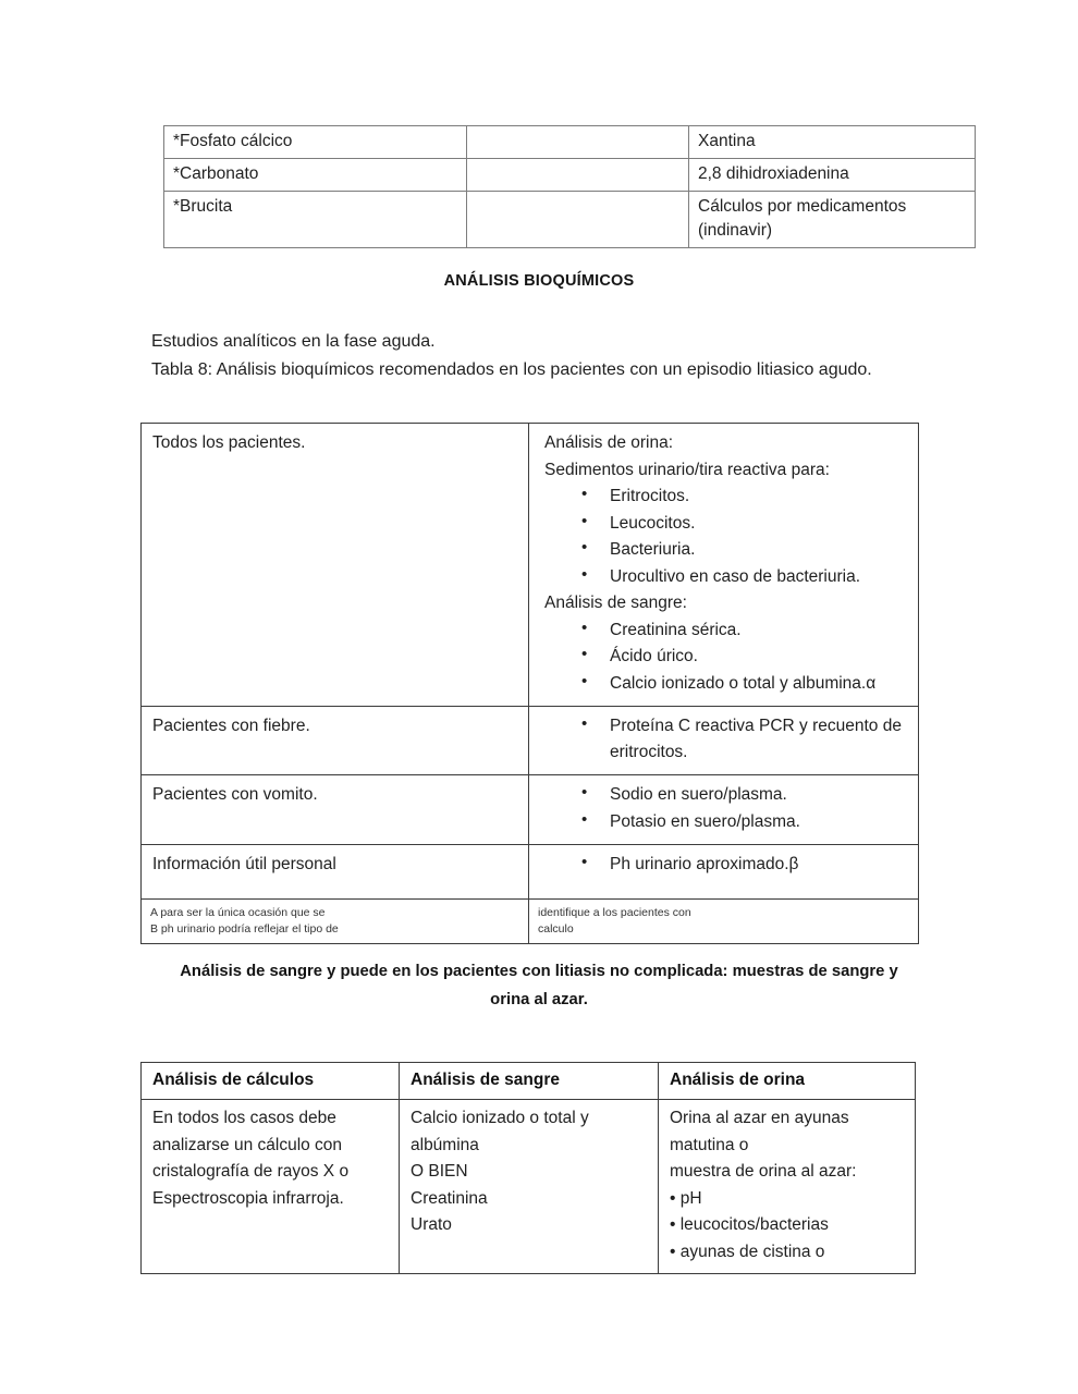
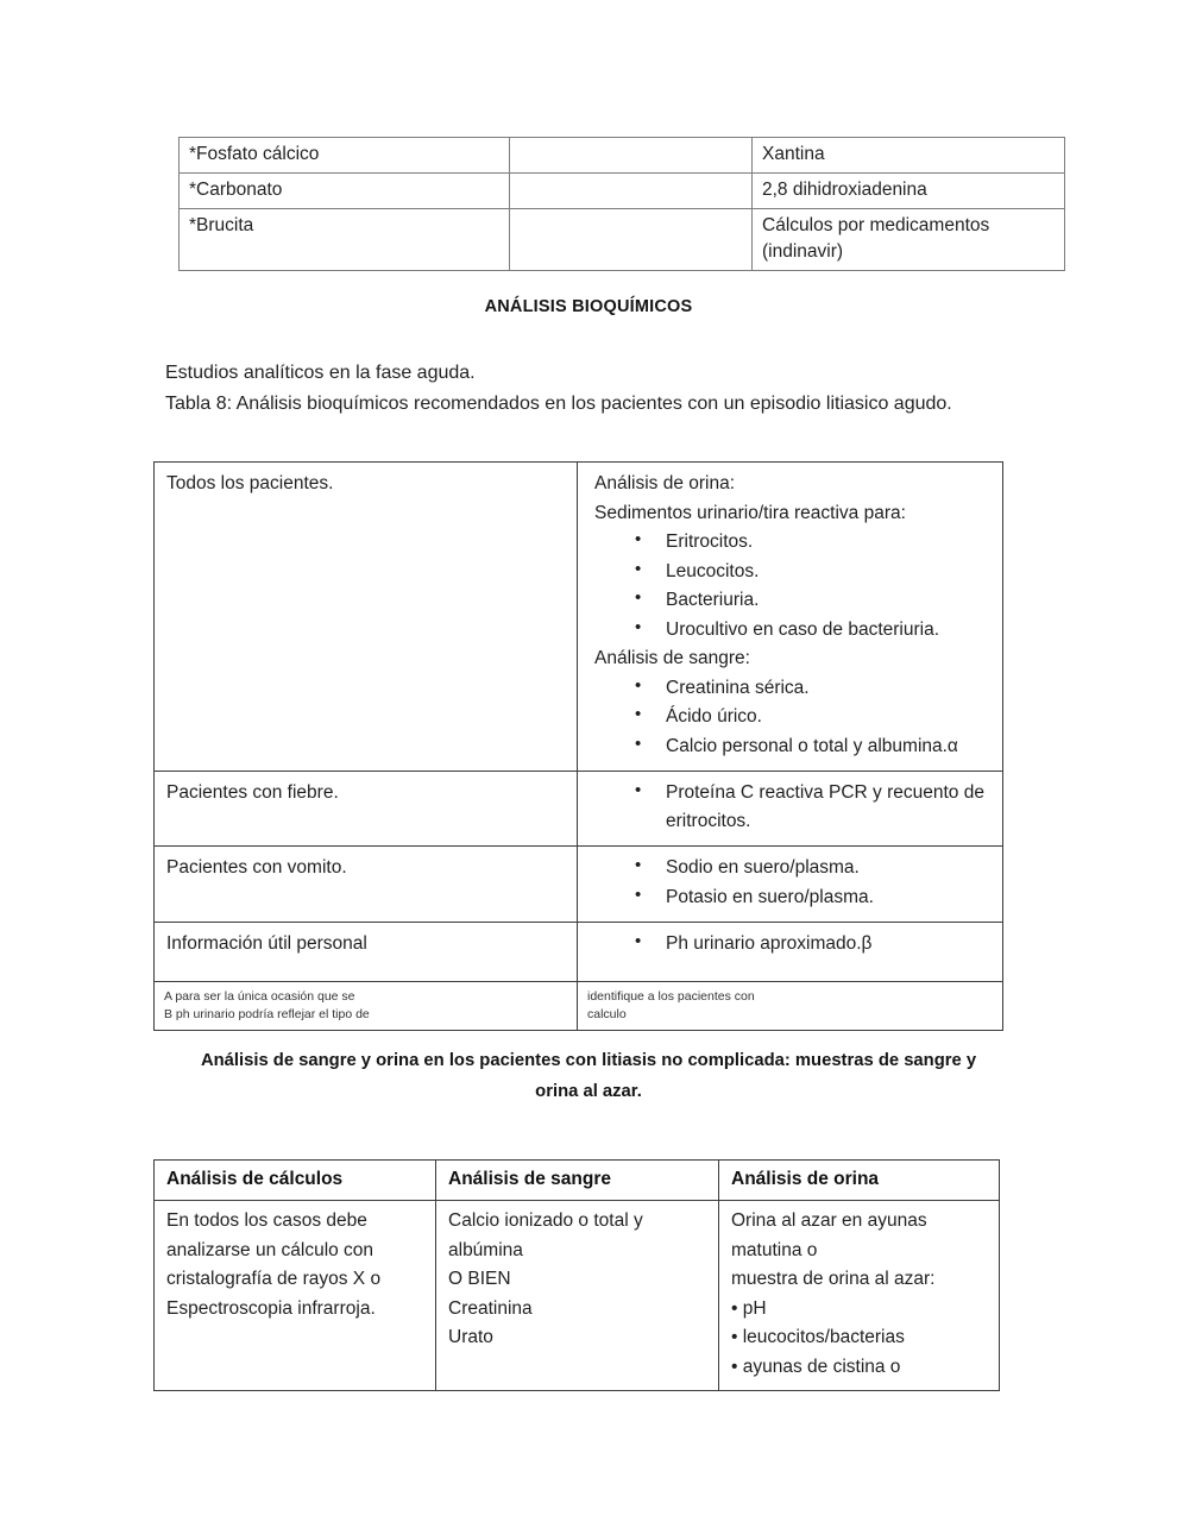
  *Fosfato cálcico		Xantina
  *Carbonato		2,8 dihidroxiadenina
  *Brucita		Cálculos por medicamentos (indinavir)
  ANÁLISIS BIOQUÍMICOS
  Estudios analíticos en la fase aguda.
  Tabla 8: Análisis bioquímicos recomendados en los pacientes con un episodio litiasico agudo.
- Todos los pacientes.	Análisis de orina: Sedimentos urinario/tira reactiva para: Eritrocitos. Leucocitos. Bacteriuria. Urocultivo en caso de bacteriuria. Análisis de sangre: Creatinina sérica. Ácido úrico. Calcio ionizado o total y albumina.α
+ Todos los pacientes.	Análisis de orina: Sedimentos urinario/tira reactiva para: Eritrocitos. Leucocitos. Bacteriuria. Urocultivo en caso de bacteriuria. Análisis de sangre: Creatinina sérica. Ácido úrico. Calcio personal o total y albumina.α
  Pacientes con fiebre.	Proteína C reactiva PCR y recuento de eritrocitos.
  Pacientes con vomito.	Sodio en suero/plasma. Potasio en suero/plasma.
  Información útil personal	Ph urinario aproximado.β
  A para ser la única ocasión que se B ph urinario podría reflejar el tipo de	identifique a los pacientes con calculo
- Análisis de sangre y puede en los pacientes con litiasis no complicada: muestras de sangre y orina al azar.
+ Análisis de sangre y orina en los pacientes con litiasis no complicada: muestras de sangre y orina al azar.
  Análisis de cálculos	Análisis de sangre	Análisis de orina
  En todos los casos debe analizarse un cálculo con cristalografía de rayos X o Espectroscopia infrarroja.	Calcio ionizado o total y albúmina O BIEN Creatinina Urato	Orina al azar en ayunas matutina o muestra de orina al azar: • pH • leucocitos/bacterias • ayunas de cistina o
